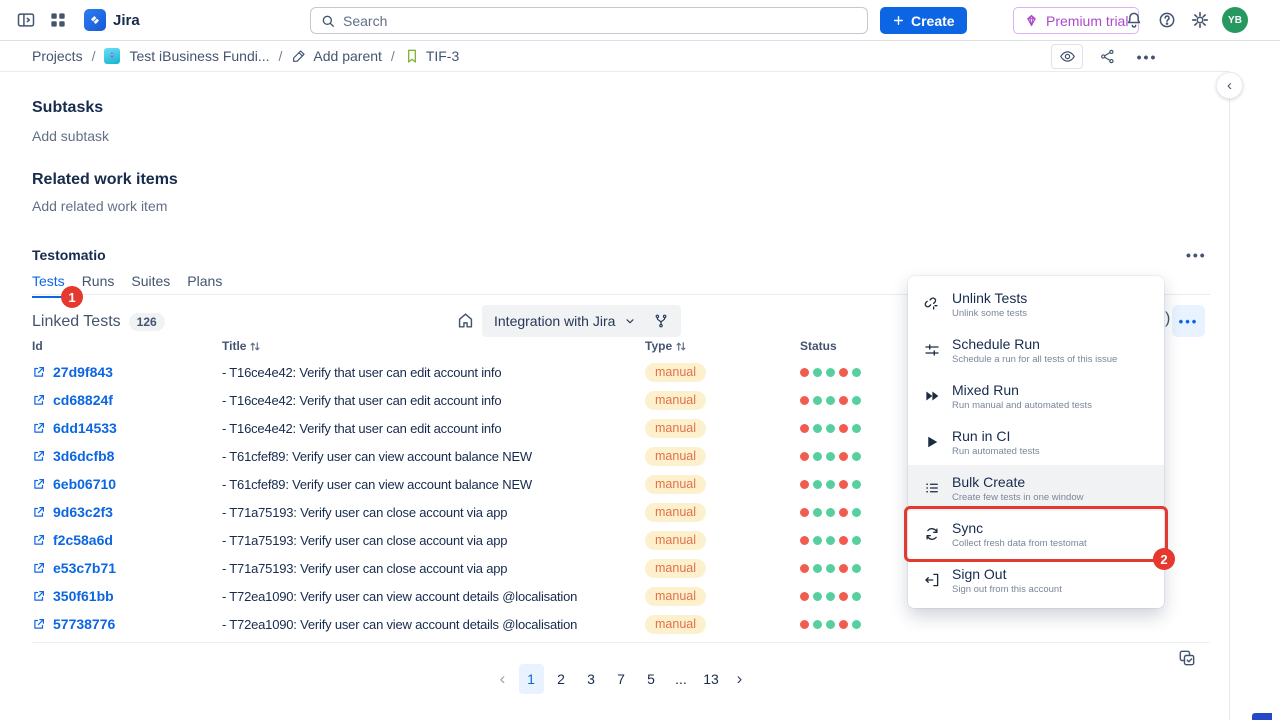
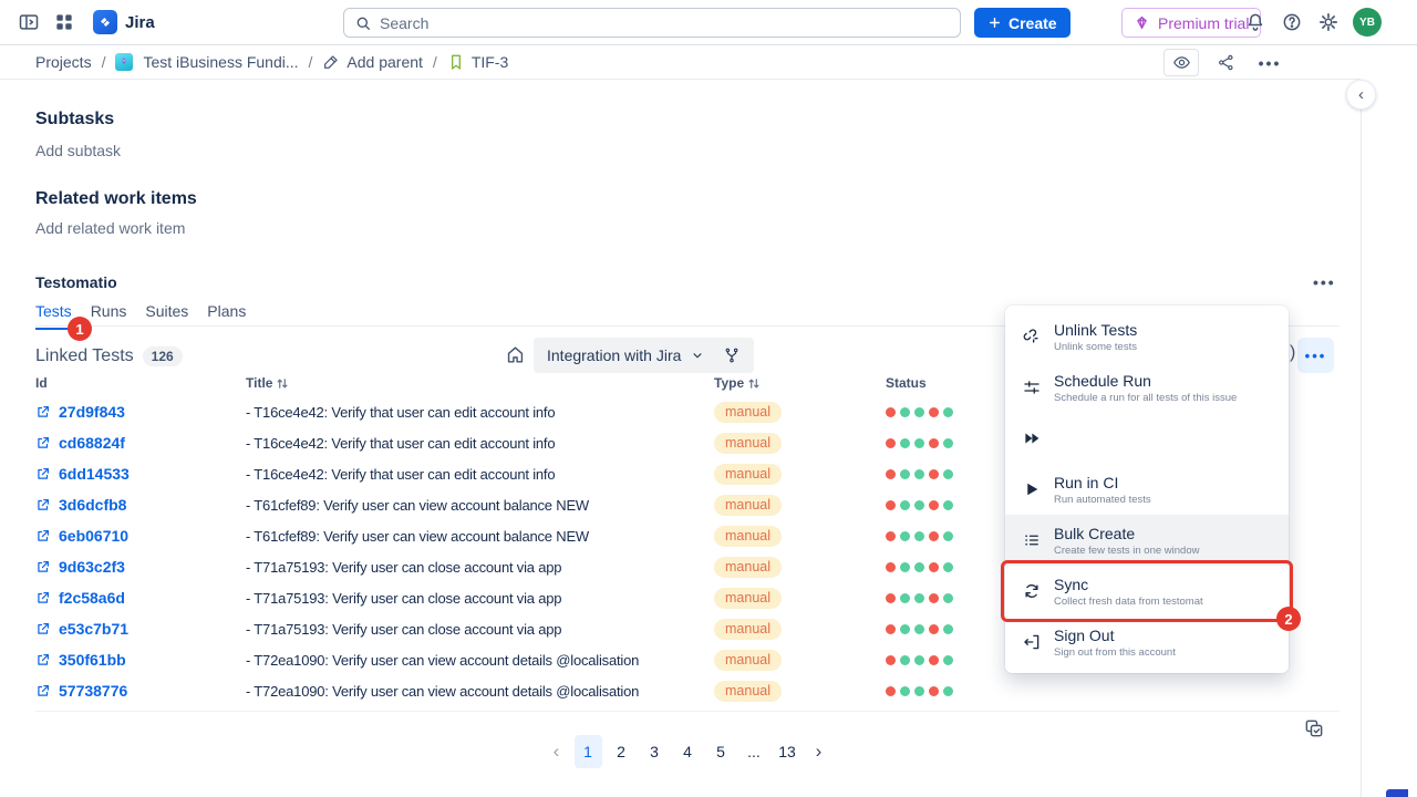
  Jira
  Search
  Create
  Premium trial
  YB
  Projects
  /
  Test iBusiness Fundi...
  /
  Add parent
  /
  TIF-3
  •••
  ‹
  Subtasks
  Add subtask
  Related work items
  Add related work item
  Testomatio
  •••
  Tests
  Runs
  Suites
  Plans
  1
  Linked Tests
  126
  Integration with Jira
  )
  •••
  Id
  Title
  Type
  Status
  27d9f843
  - T16ce4e42: Verify that user can edit account info
  manual
  cd68824f
  - T16ce4e42: Verify that user can edit account info
  manual
  6dd14533
  - T16ce4e42: Verify that user can edit account info
  manual
  3d6dcfb8
  - T61cfef89: Verify user can view account balance NEW
  manual
  6eb06710
  - T61cfef89: Verify user can view account balance NEW
  manual
  9d63c2f3
  - T71a75193: Verify user can close account via app
  manual
  f2c58a6d
  - T71a75193: Verify user can close account via app
  manual
  e53c7b71
  - T71a75193: Verify user can close account via app
  manual
  350f61bb
  - T72ea1090: Verify user can view account details @localisation
  manual
  57738776
  - T72ea1090: Verify user can view account details @localisation
  manual
  ‹
  1
  2
  3
- 7
+ 4
  5
  ...
  13
  ›
  Unlink Tests
  Unlink some tests
  Schedule Run
  Schedule a run for all tests of this issue
- Mixed Run
- Run manual and automated tests
  Run in CI
  Run automated tests
  Bulk Create
  Create few tests in one window
  Sync
  Collect fresh data from testomat
  Sign Out
  Sign out from this account
  2
